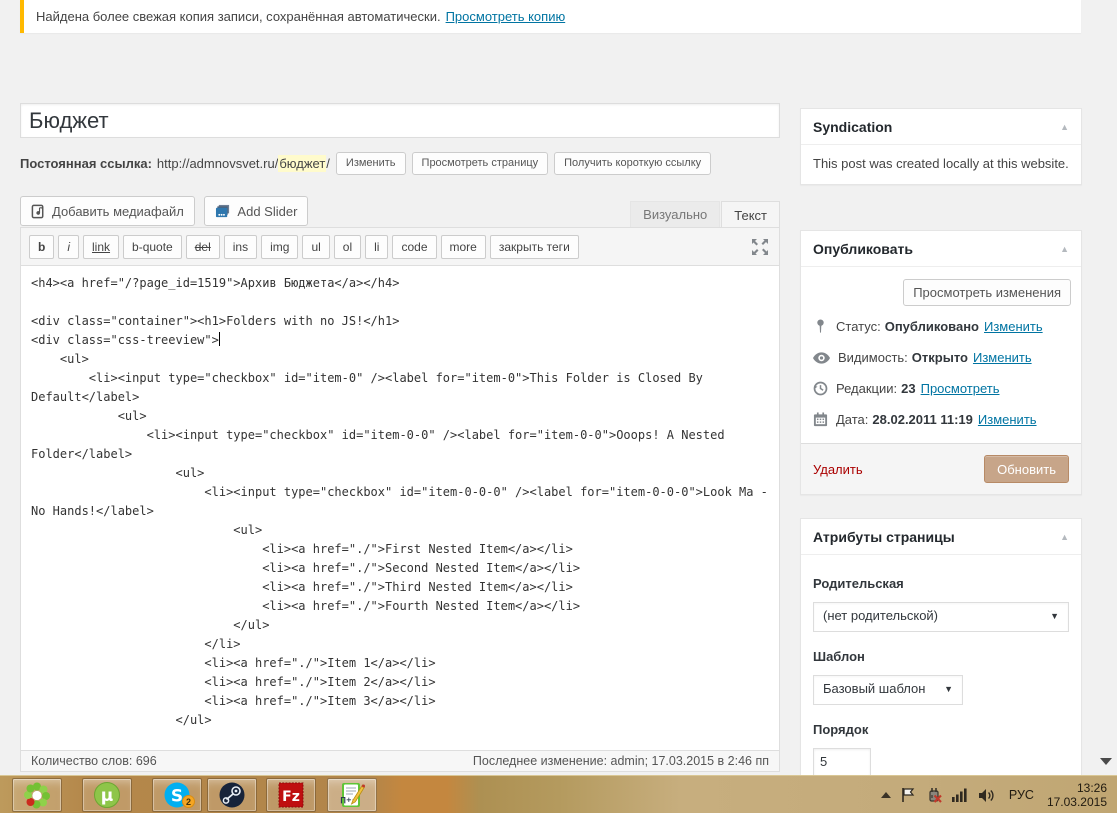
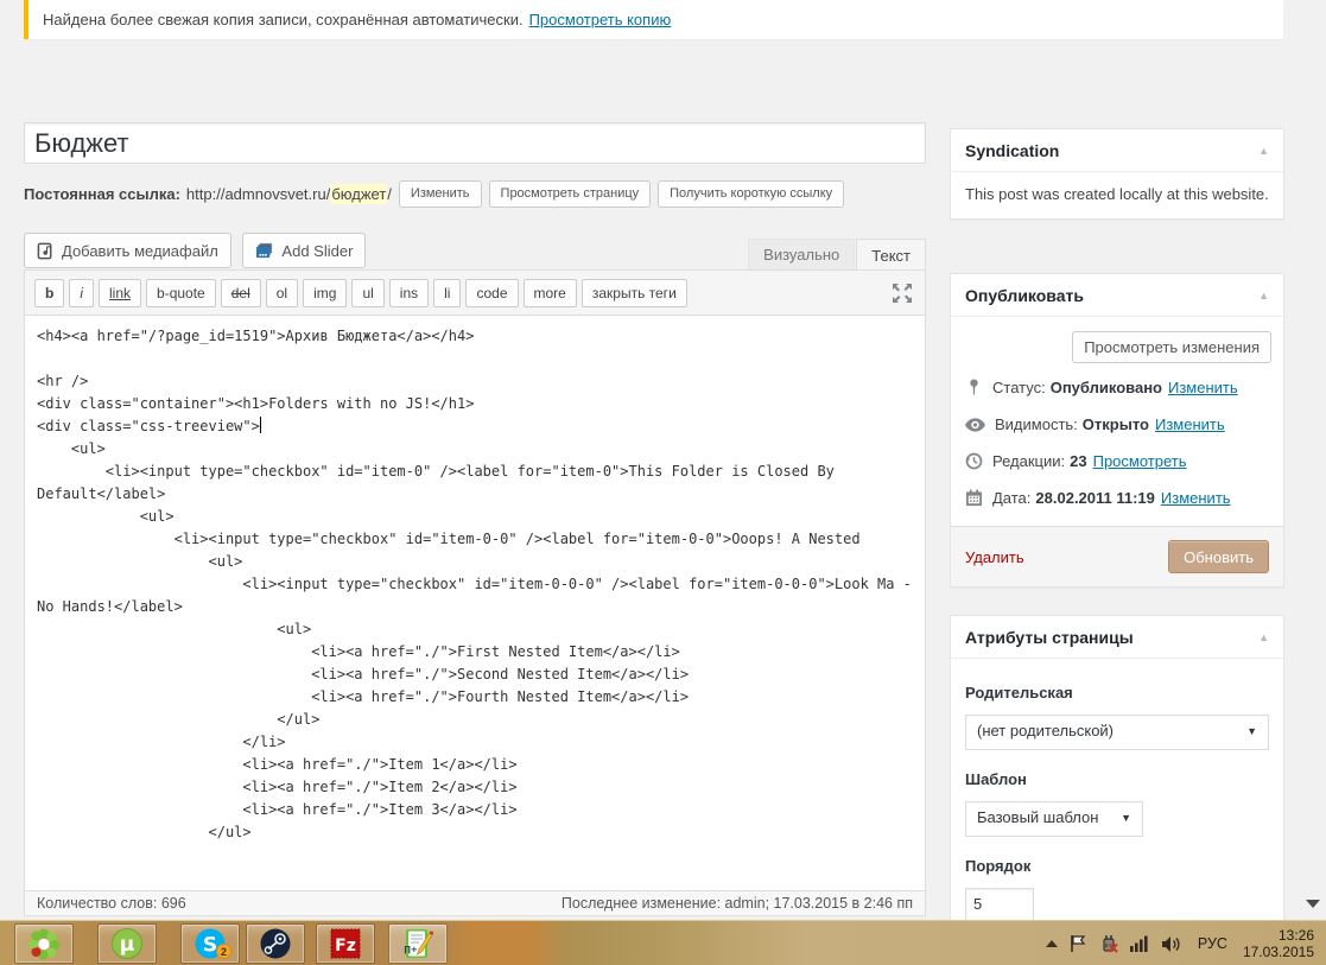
  Найдена более свежая копия записи, сохранённая автоматически.
  Просмотреть копию
  Бюджет
  Постоянная ссылка:
  http://admnovsvet.ru/
  бюджет
  /
  Изменить
  Просмотреть страницу
  Получить короткую ссылку
  Добавить медиафайл
  Add Slider
  Визуально
  Текст
  b
  i
  link
  b-quote
  del
- ins
+ ol
  img
  ul
- ol
+ ins
  li
  code
  more
  закрыть теги
  <h4><a href="/?page_id=1519">Архив Бюджета</a></h4>
+ <hr />
  <div class="container"><h1>Folders with no JS!</h1>
  <div class="css-treeview">
  <ul>
  <li><input type="checkbox" id="item-0" /><label for="item-0">This Folder is Closed By
  Default</label>
  <ul>
  <li><input type="checkbox" id="item-0-0" /><label for="item-0-0">Ooops! A Nested
- Folder</label>
  <ul>
  <li><input type="checkbox" id="item-0-0-0" /><label for="item-0-0-0">Look Ma -
  No Hands!</label>
  <ul>
  <li><a href="./">First Nested Item</a></li>
  <li><a href="./">Second Nested Item</a></li>
- <li><a href="./">Third Nested Item</a></li>
  <li><a href="./">Fourth Nested Item</a></li>
  </ul>
  </li>
  <li><a href="./">Item 1</a></li>
  <li><a href="./">Item 2</a></li>
  <li><a href="./">Item 3</a></li>
  </ul>
  Количество слов: 696
  Последнее изменение: admin; 17.03.2015 в 2:46 пп
  Syndication
  ▲
  This post was created locally at this website.
  Опубликовать
  ▲
  Просмотреть изменения
  Статус:
  Опубликовано
  Изменить
  Видимость:
  Открыто
  Изменить
  Редакции:
  23
  Просмотреть
  Дата:
  28.02.2011 11:19
  Изменить
  Удалить
  Обновить
  Атрибуты страницы
  ▲
  Родительская
  (нет родительской)
  ▼
  Шаблон
  Базовый шаблон
  ▼
  Порядок
  5
  µ
  S
  2
  Fz
  РУС
  13:26
  17.03.2015
